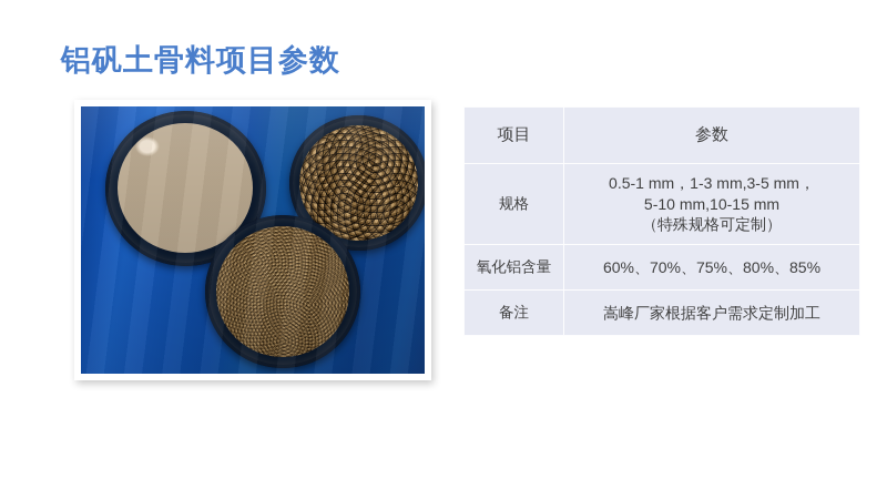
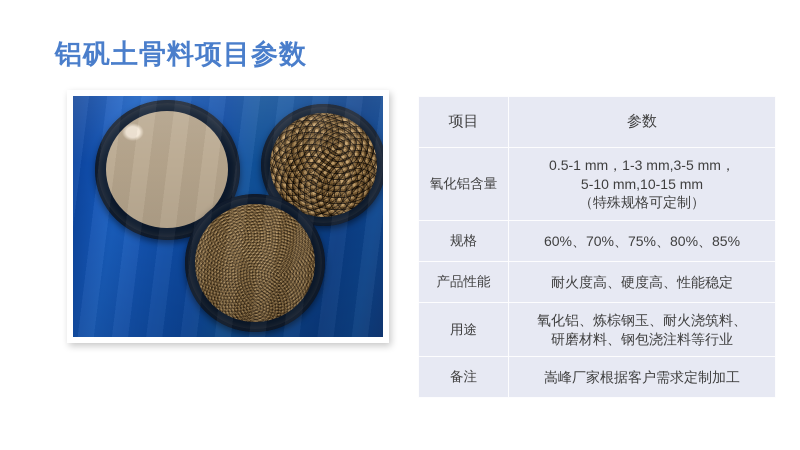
  铝矾土骨料项目参数
  项目	参数
- 规格	0.5-1 mm，1-3 mm,3-5 mm， 5-10 mm,10-15 mm （特殊规格可定制）
+ 氧化铝含量	0.5-1 mm，1-3 mm,3-5 mm， 5-10 mm,10-15 mm （特殊规格可定制）
- 氧化铝含量	60%、70%、75%、80%、85%
+ 规格	60%、70%、75%、80%、85%
+ 产品性能	耐火度高、硬度高、性能稳定
+ 用途	氧化铝、炼棕钢玉、耐火浇筑料、 研磨材料、钢包浇注料等行业
  备注	嵩峰厂家根据客户需求定制加工
